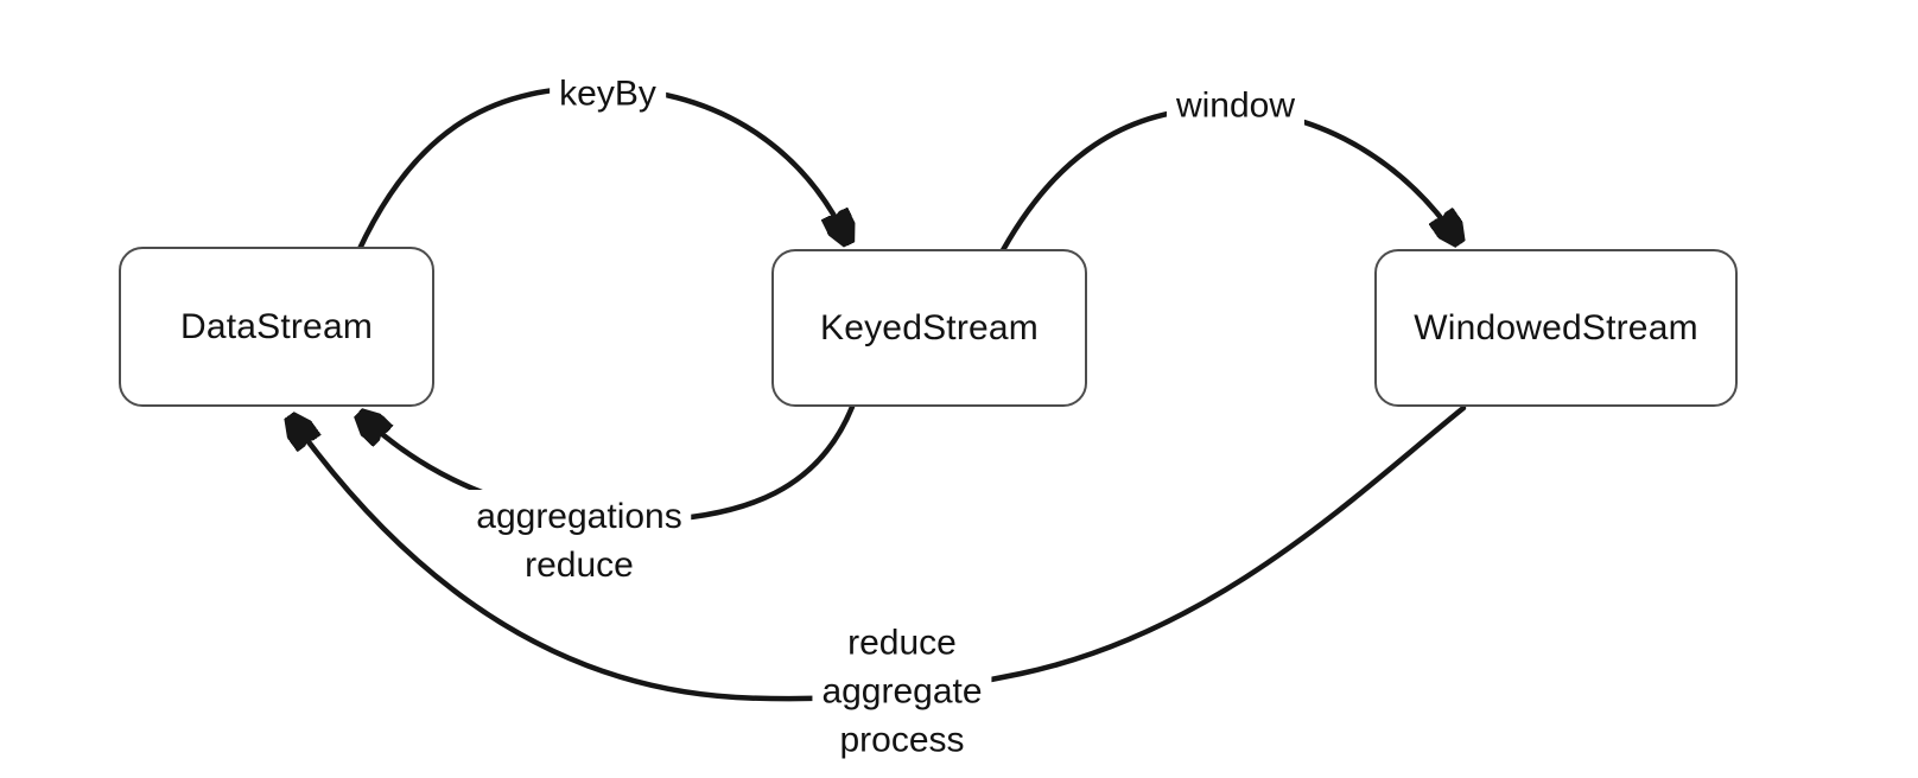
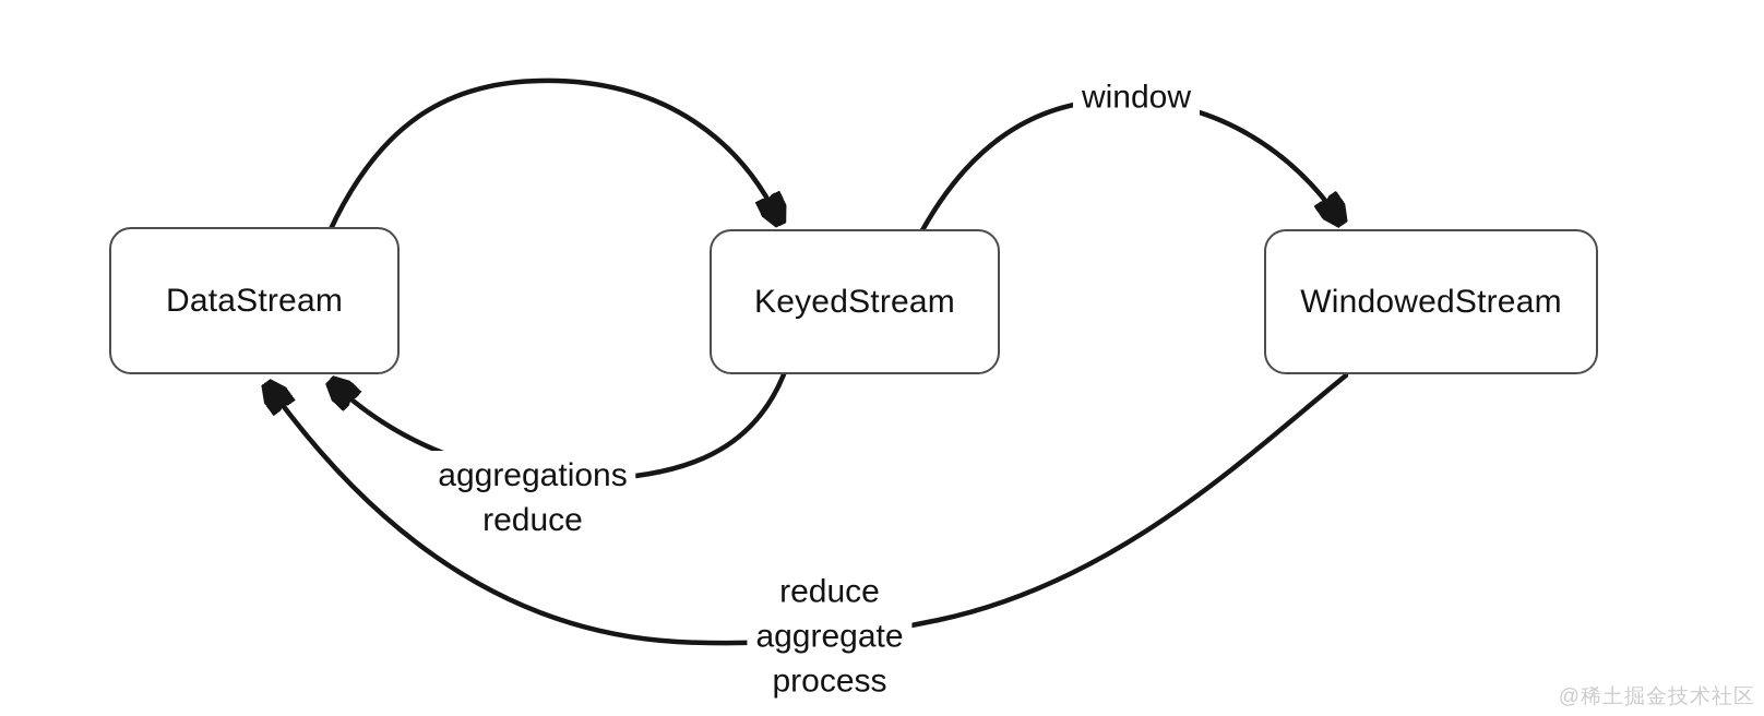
  DataStream
  KeyedStream
  WindowedStream
- keyBy
  window
  aggregations
  reduce
  reduce
  aggregate
  process
+ @稀土掘金技术社区
